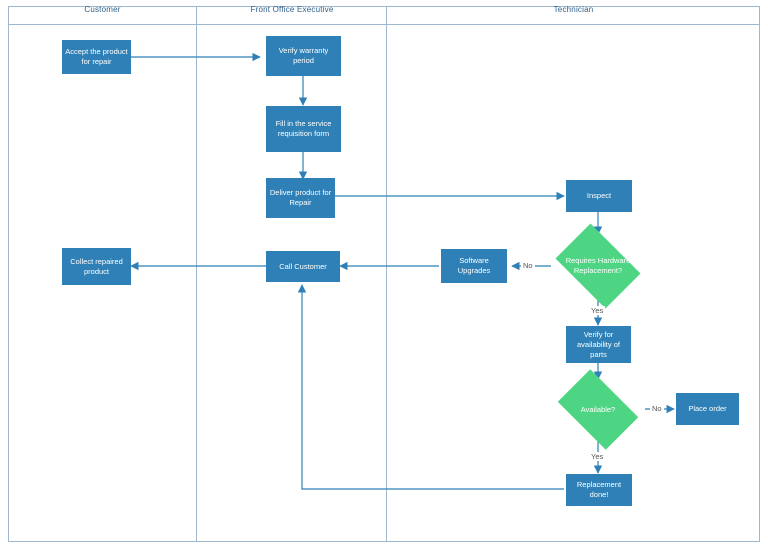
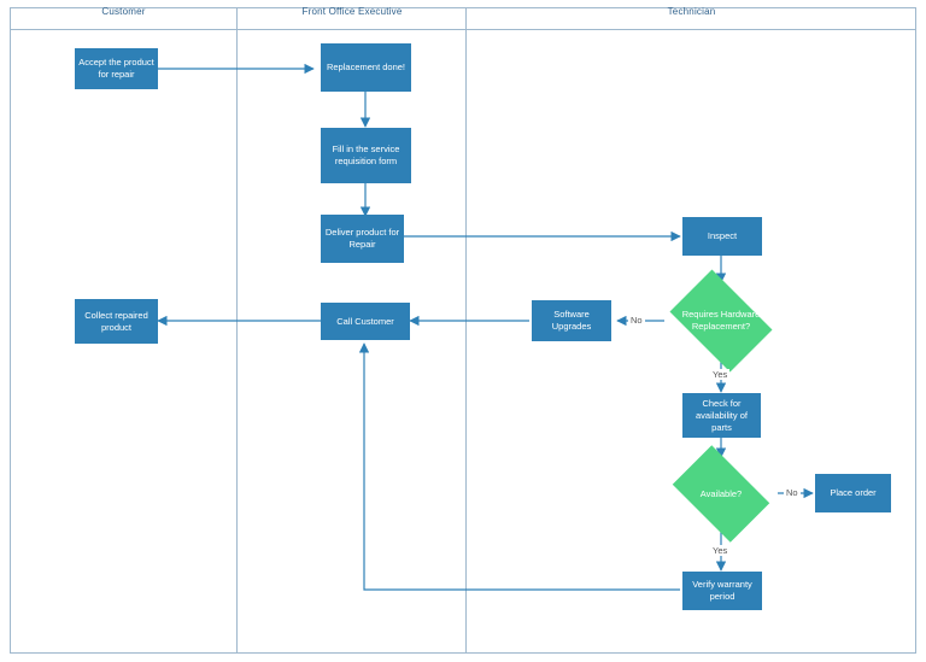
  Customer
  Front Office Executive
  Technician
  Accept the product for repair
  Collect repaired product
- Verify warranty period
+ Replacement done!
  Fill in the service requisition form
  Deliver product for Repair
  Call Customer
  Inspect
  Requires Hardware Replacement?
  Software Upgrades
- Verify for availability of parts
+ Check for availability of parts
  Available?
  Place order
- Replacement done!
+ Verify warranty period
  No
  Yes
  No
  Yes
